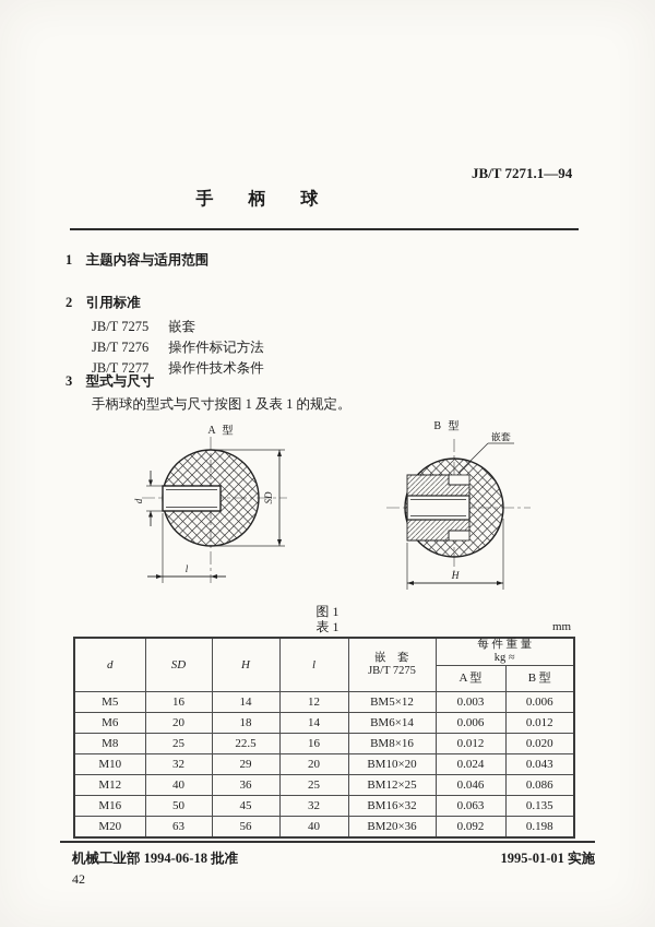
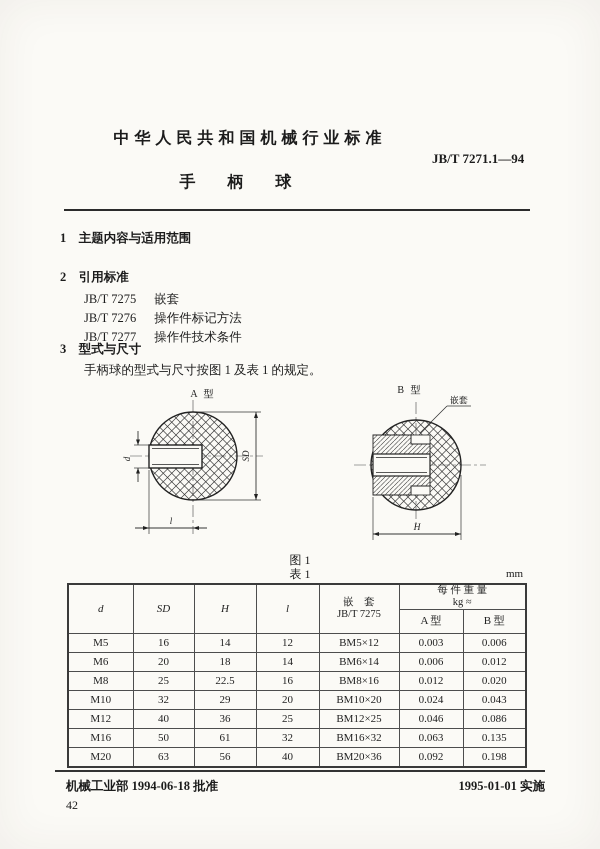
+ 中华人民共和国机械行业标准
  JB/T 7271.1—94
  手 柄 球
  1 主题内容与适用范围
  2 引用标准
  JB/T 7275 嵌套
  JB/T 7276 操作件标记方法
  JB/T 7277 操作件技术条件
  3 型式与尺寸
  手柄球的型式与尺寸按图 1 及表 1 的规定。
  A 型
  l
  B 型
  嵌套
  H
  图 1
  表 1
  mm
  d	SD	H	l	嵌 套 JB/T 7275	每 件 重 量 kg ≈
  A 型	B 型
  M5	16	14	12	BM5×12	0.003	0.006
  M6	20	18	14	BM6×14	0.006	0.012
  M8	25	22.5	16	BM8×16	0.012	0.020
  M10	32	29	20	BM10×20	0.024	0.043
  M12	40	36	25	BM12×25	0.046	0.086
- M16	50	45	32	BM16×32	0.063	0.135
+ M16	50	61	32	BM16×32	0.063	0.135
  M20	63	56	40	BM20×36	0.092	0.198
  机械工业部 1994-06-18 批准
  1995-01-01 实施
  42
